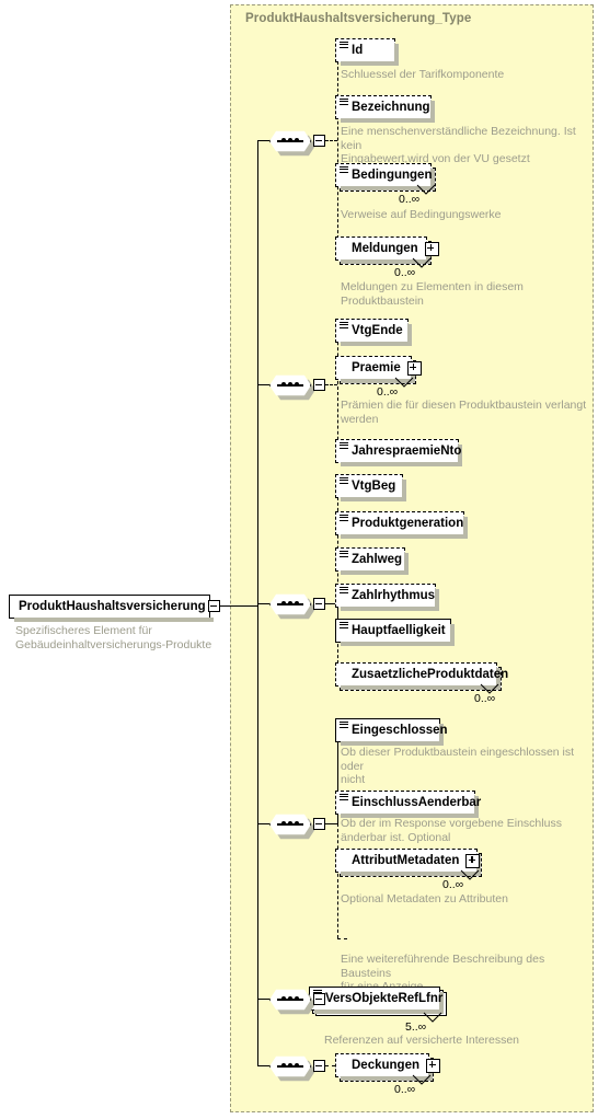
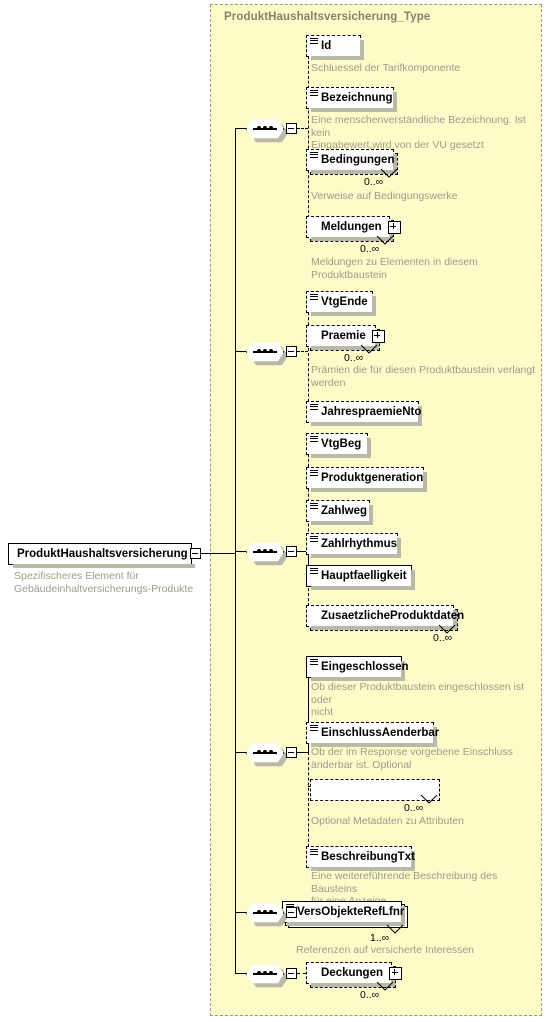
  ProduktHaushaltsversicherung_Type
  ProduktHaushaltsversicherung
  Spezifischeres Element für
  Gebäudeinhaltversicherungs-Produkte
  Id
  Schluessel der Tarifkomponente
  Bezeichnung
  Eine menschenverständliche Bezeichnung. Ist kein
  Eingabewert,wird von der VU gesetzt
  Bedingungen
  0..∞
  Verweise auf Bedingungswerke
  Meldungen
  0..∞
  Meldungen zu Elementen in diesem
  Produktbaustein
  VtgEnde
  Praemie
  0..∞
  Prämien die für diesen Produktbaustein verlangt
  werden
  JahrespraemieNto
  VtgBeg
  Produktgeneration
  Zahlweg
  Zahlrhythmus
  Hauptfaelligkeit
  ZusaetzlicheProduktdaten
  0..∞
  Eingeschlossen
  Ob dieser Produktbaustein eingeschlossen ist oder
  nicht
  EinschlussAenderbar
  Ob der im Response vorgebene Einschluss
  änderbar ist. Optional
- AttributMetadaten
  0..∞
  Optional Metadaten zu Attributen
+ BeschreibungTxt
  Eine weitereführende Beschreibung des Bausteins
  VersObjekteRefLfnr
- 5..∞
+ 1..∞
  Referenzen auf versicherte Interessen
  Deckungen
  0..∞
